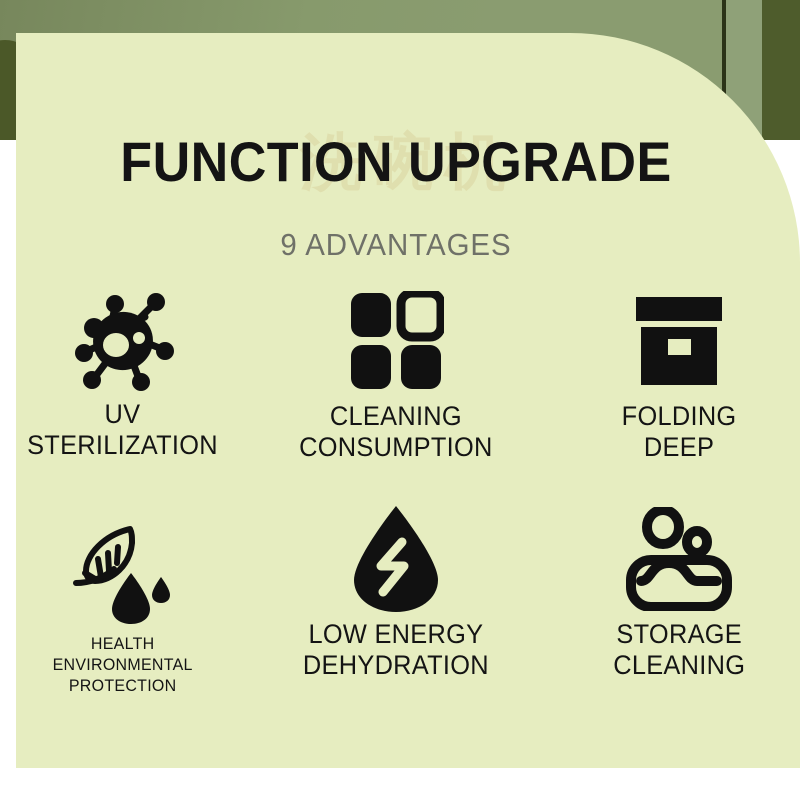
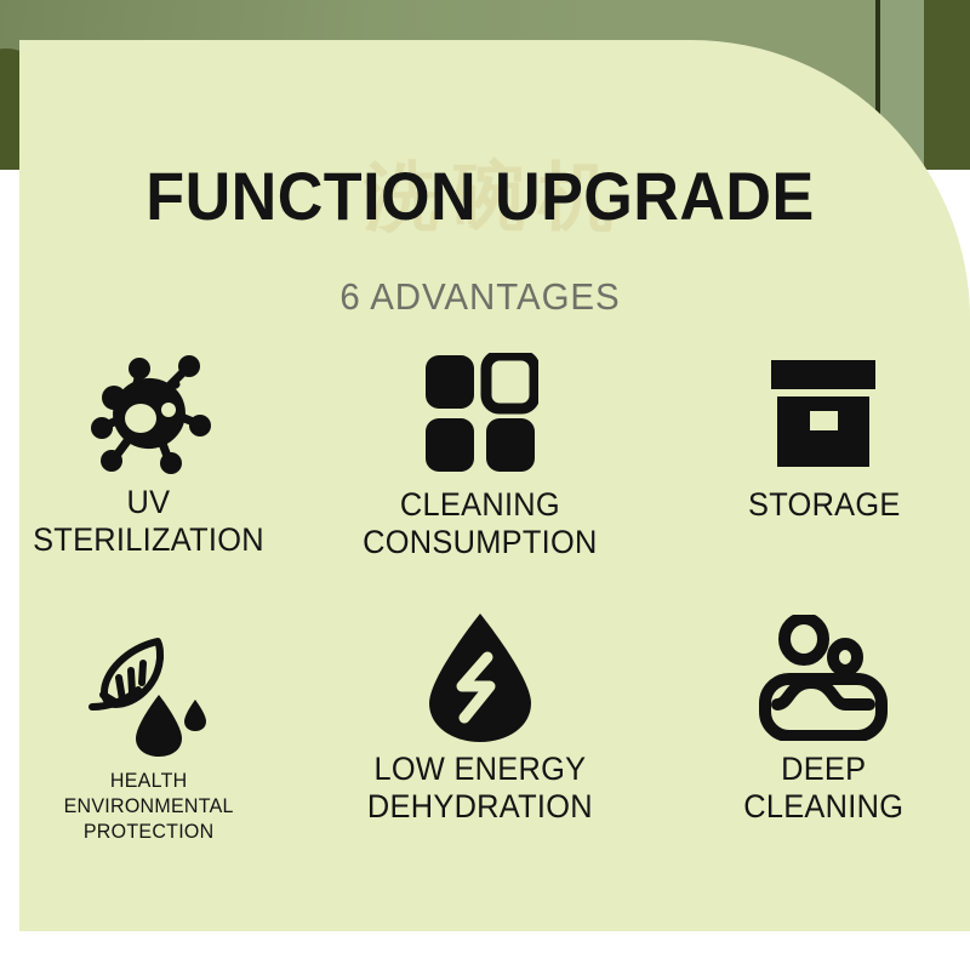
  洗碗机
  FUNCTION UPGRADE
- 9 ADVANTAGES
+ 6 ADVANTAGES
  UV
  STERILIZATION
  CLEANING
  CONSUMPTION
- FOLDING
- DEEP
+ STORAGE
  HEALTH
  ENVIRONMENTAL PROTECTION
  LOW ENERGY
  DEHYDRATION
- STORAGE
+ DEEP
  CLEANING
